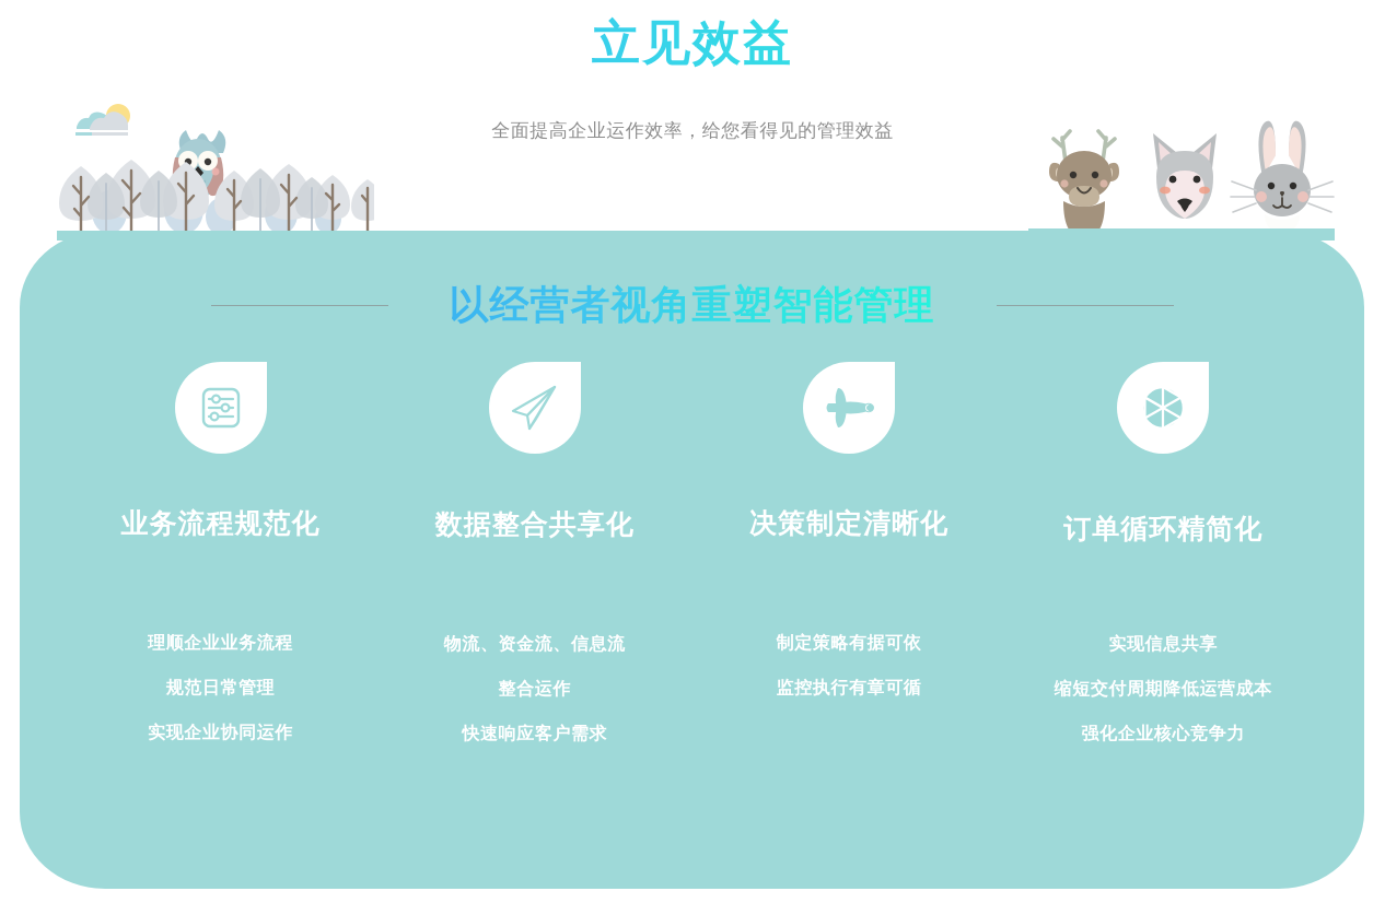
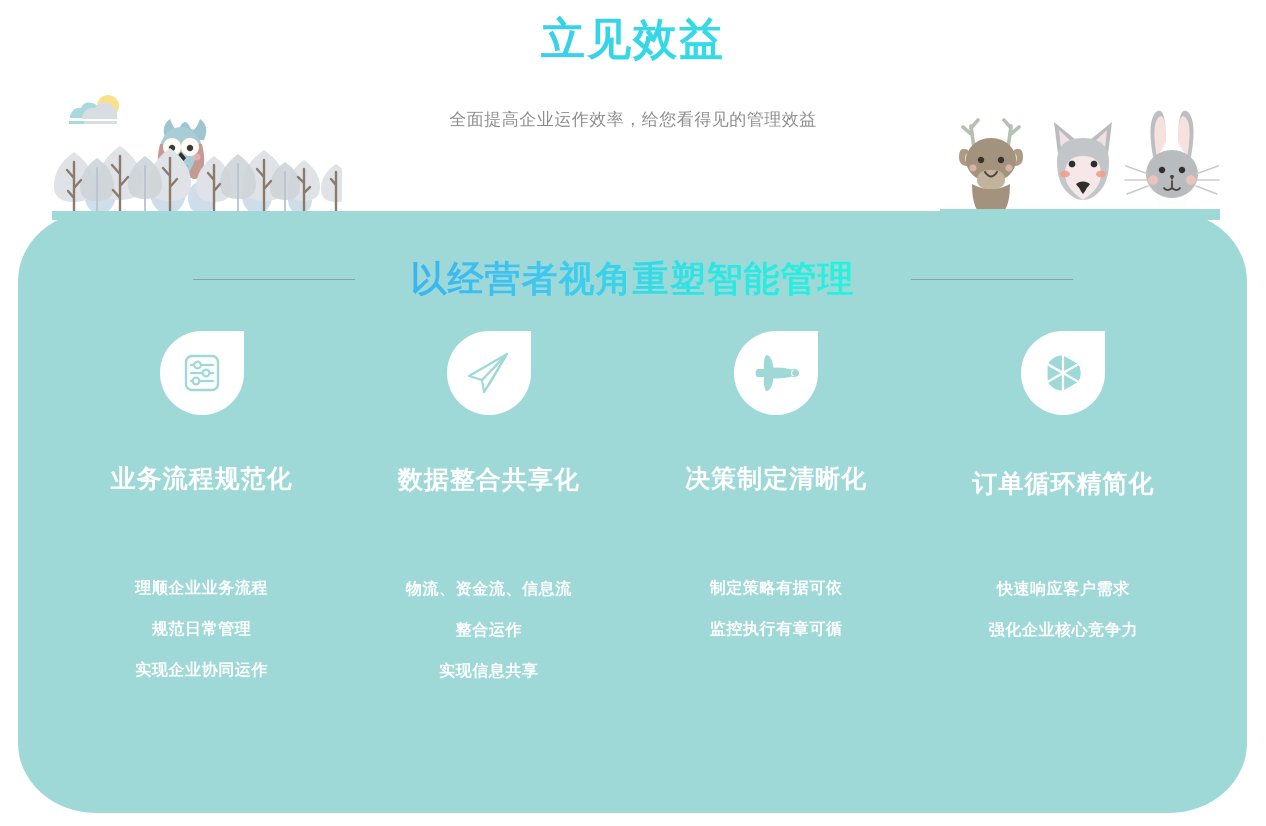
  立见效益
  全面提高企业运作效率，给您看得见的管理效益
  以经营者视角重塑智能管理
  业务流程规范化
  理顺企业业务流程
  规范日常管理
  实现企业协同运作
  数据整合共享化
  物流、资金流、信息流
  整合运作
- 快速响应客户需求
+ 实现信息共享
  决策制定清晰化
  制定策略有据可依
  监控执行有章可循
  订单循环精简化
- 实现信息共享
+ 快速响应客户需求
- 缩短交付周期降低运营成本
  强化企业核心竞争力
